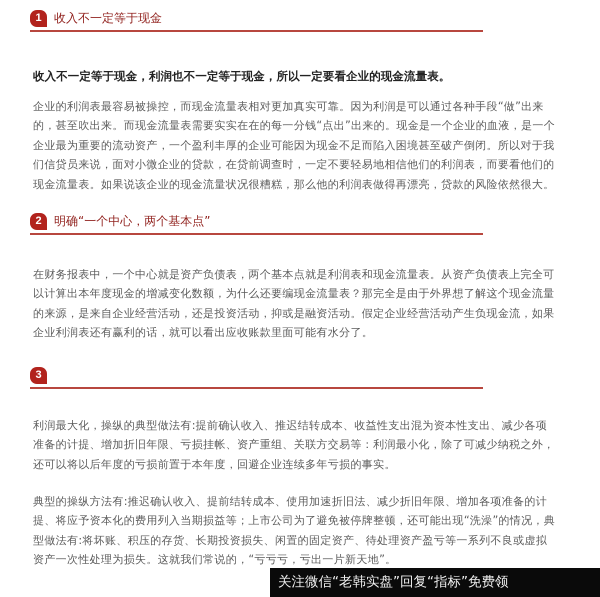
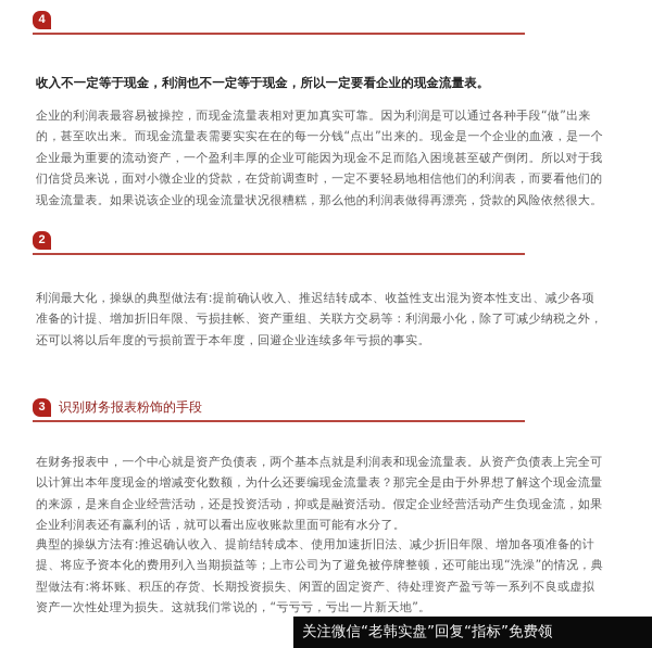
- 1
+ 4
- 收入不一定等于现金
  收入不一定等于现金，利润也不一定等于现金，所以一定要看企业的现金流量表。
  企业的利润表最容易被操控，而现金流量表相对更加真实可靠。因为利润是可以通过各种手段“做”出来的，甚至吹出来。而现金流量表需要实实在在的每一分钱“点出”出来的。现金是一个企业的血液，是一个企业最为重要的流动资产，一个盈利丰厚的企业可能因为现金不足而陷入困境甚至破产倒闭。所以对于我们信贷员来说，面对小微企业的贷款，在贷前调查时，一定不要轻易地相信他们的利润表，而要看他们的现金流量表。如果说该企业的现金流量状况很糟糕，那么他的利润表做得再漂亮，贷款的风险依然很大。
  2
- 明确“一个中心，两个基本点”
- 在财务报表中，一个中心就是资产负债表，两个基本点就是利润表和现金流量表。从资产负债表上完全可以计算出本年度现金的增减变化数额，为什么还要编现金流量表？那完全是由于外界想了解这个现金流量的来源，是来自企业经营活动，还是投资活动，抑或是融资活动。假定企业经营活动产生负现金流，如果企业利润表还有赢利的话，就可以看出应收账款里面可能有水分了。
+ 利润最大化，操纵的典型做法有:提前确认收入、推迟结转成本、收益性支出混为资本性支出、减少各项准备的计提、增加折旧年限、亏损挂帐、资产重组、关联方交易等：利润最小化，除了可减少纳税之外，还可以将以后年度的亏损前置于本年度，回避企业连续多年亏损的事实。
  3
+ 识别财务报表粉饰的手段
- 利润最大化，操纵的典型做法有:提前确认收入、推迟结转成本、收益性支出混为资本性支出、减少各项准备的计提、增加折旧年限、亏损挂帐、资产重组、关联方交易等：利润最小化，除了可减少纳税之外，还可以将以后年度的亏损前置于本年度，回避企业连续多年亏损的事实。
+ 在财务报表中，一个中心就是资产负债表，两个基本点就是利润表和现金流量表。从资产负债表上完全可以计算出本年度现金的增减变化数额，为什么还要编现金流量表？那完全是由于外界想了解这个现金流量的来源，是来自企业经营活动，还是投资活动，抑或是融资活动。假定企业经营活动产生负现金流，如果企业利润表还有赢利的话，就可以看出应收账款里面可能有水分了。
  典型的操纵方法有:推迟确认收入、提前结转成本、使用加速折旧法、减少折旧年限、增加各项准备的计提、将应予资本化的费用列入当期损益等；上市公司为了避免被停牌整顿，还可能出现“洗澡”的情况，典型做法有:将坏账、积压的存货、长期投资损失、闲置的固定资产、待处理资产盈亏等一系列不良或虚拟资产一次性处理为损失。这就我们常说的，“亏亏亏，亏出一片新天地”。
  关注微信“老韩实盘”回复“指标”免费领
